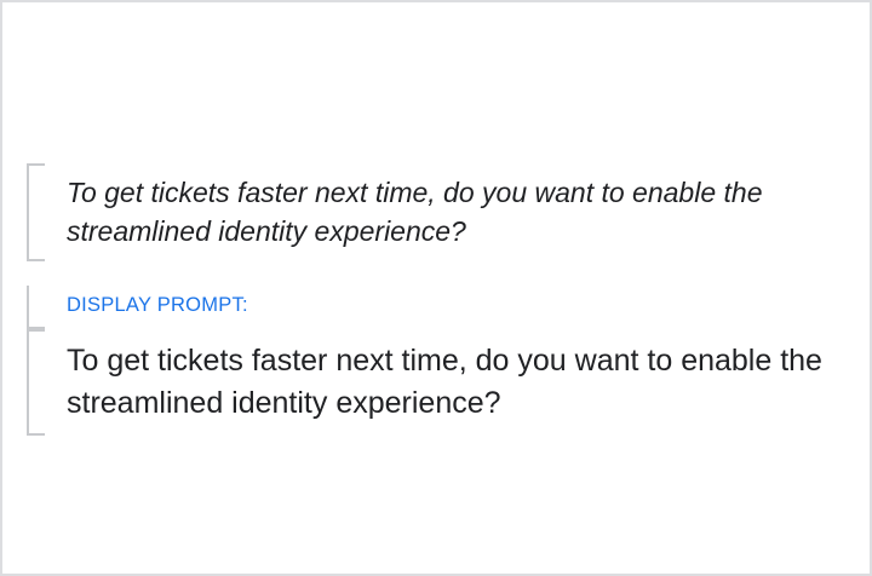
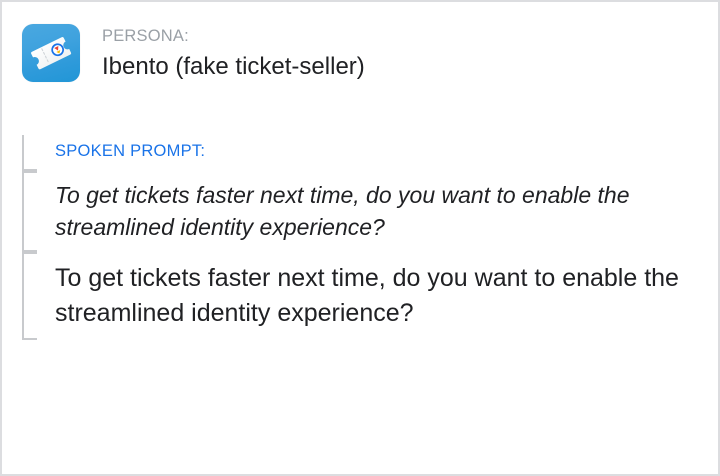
+ PERSONA:
+ Ibento (fake ticket-seller)
+ SPOKEN PROMPT:
  To get tickets faster next time, do you want to enable the streamlined identity experience?
- DISPLAY PROMPT:
  To get tickets faster next time, do you want to enable the streamlined identity experience?
